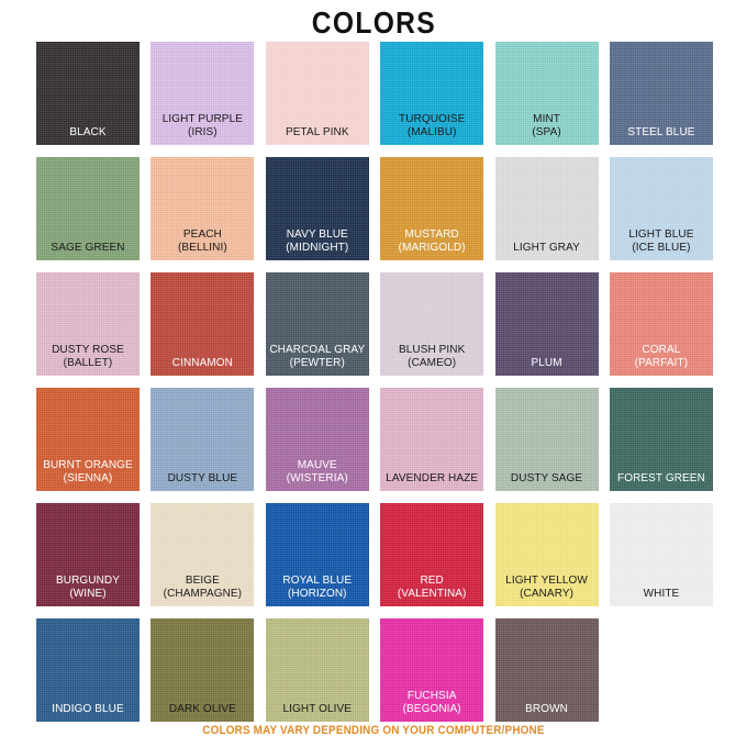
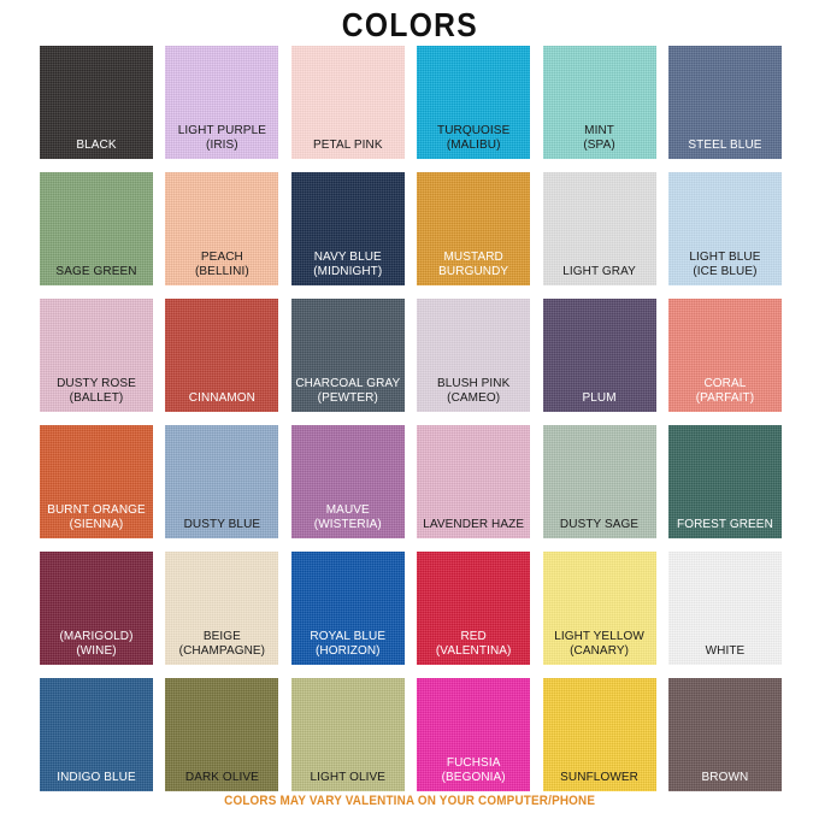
  COLORS
  BLACK
  LIGHT PURPLE
  (IRIS)
  PETAL PINK
  TURQUOISE
  (MALIBU)
  MINT
  (SPA)
  STEEL BLUE
  SAGE GREEN
  PEACH
  (BELLINI)
  NAVY BLUE
  (MIDNIGHT)
  MUSTARD
- (MARIGOLD)
+ BURGUNDY
  LIGHT GRAY
  LIGHT BLUE
  (ICE BLUE)
  DUSTY ROSE
  (BALLET)
  CINNAMON
  CHARCOAL GRAY
  (PEWTER)
  BLUSH PINK
  (CAMEO)
  PLUM
  CORAL
  (PARFAIT)
  BURNT ORANGE
  (SIENNA)
  DUSTY BLUE
  MAUVE
  (WISTERIA)
  LAVENDER HAZE
  DUSTY SAGE
  FOREST GREEN
- BURGUNDY
+ (MARIGOLD)
  (WINE)
  BEIGE
  (CHAMPAGNE)
  ROYAL BLUE
  (HORIZON)
  RED
  (VALENTINA)
  LIGHT YELLOW
  (CANARY)
  WHITE
  INDIGO BLUE
  DARK OLIVE
  LIGHT OLIVE
  FUCHSIA
  (BEGONIA)
+ SUNFLOWER
  BROWN
- COLORS MAY VARY DEPENDING ON YOUR COMPUTER/PHONE
+ COLORS MAY VARY VALENTINA ON YOUR COMPUTER/PHONE
